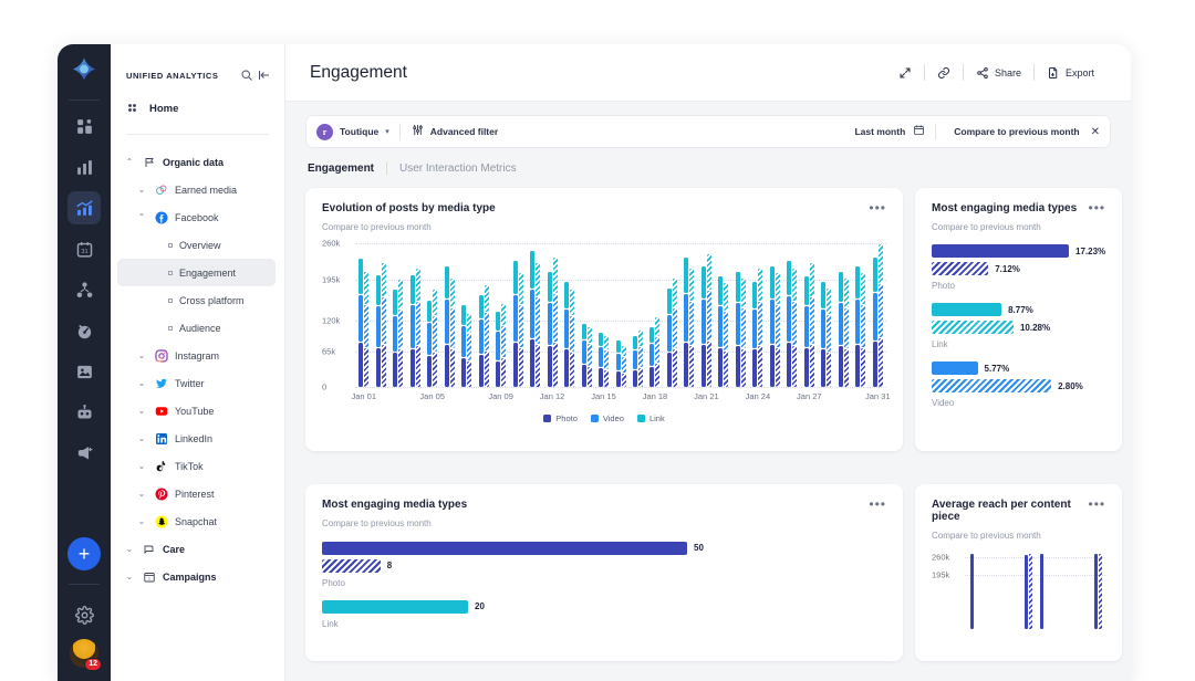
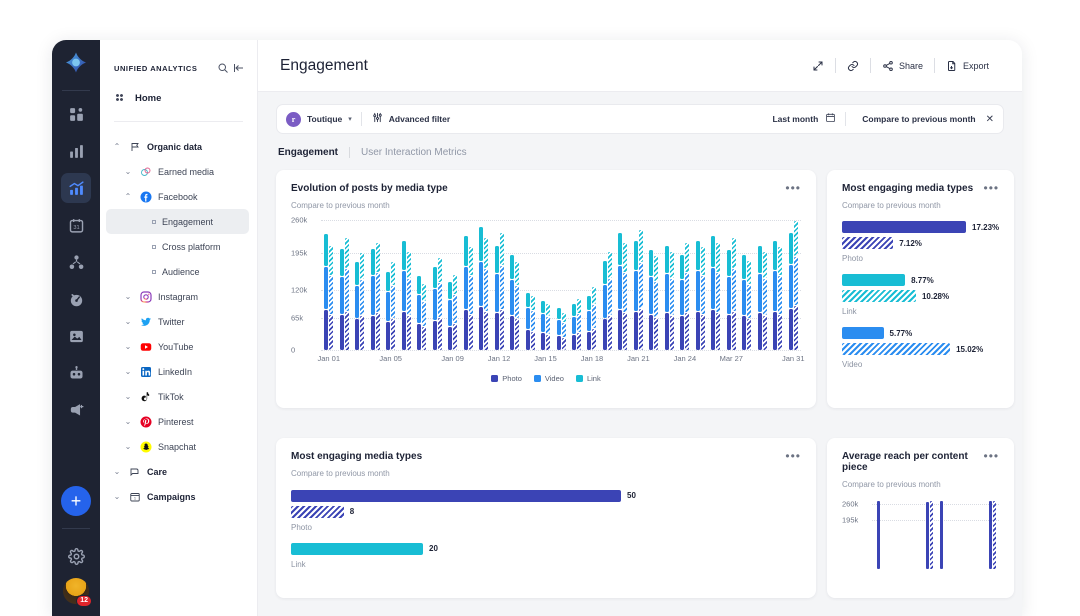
  +
  UNIFIED ANALYTICS
  Home
  ⌃
  Organic data
  ⌄
  Earned media
  ⌃
  Facebook
- Overview
  Engagement
  Cross platform
  Audience
  ⌄
  Instagram
  ⌄
  Twitter
  ⌄
  YouTube
  ⌄
  LinkedIn
  ⌄
  TikTok
  ⌄
  Pinterest
  ⌄
  Snapchat
  ⌄
  Care
  ⌄
  Campaigns
  Engagement
  Share
  Export
  r
  Toutique
  Advanced filter
  Last month
  Compare to previous month
  ✕
  Engagement
  User Interaction Metrics
  Evolution of posts by media type
  •••
  Compare to previous month
  0
  65k
  120k
  195k
  260k
  Jan 01
  Jan 05
  Jan 09
  Jan 12
  Jan 15
  Jan 18
  Jan 21
  Jan 24
- Jan 27
+ Mar 27
  Jan 31
  Photo
  Video
  Link
  Most engaging media types
  •••
  Compare to previous month
  17.23%
  7.12%
  Photo
  8.77%
  10.28%
  Link
  5.77%
- 2.80%
+ 15.02%
  Video
  Most engaging media types
  •••
  Compare to previous month
  50
  8
  Photo
  20
  Link
  Average reach per content piece
  •••
  Compare to previous month
  195k
  260k
